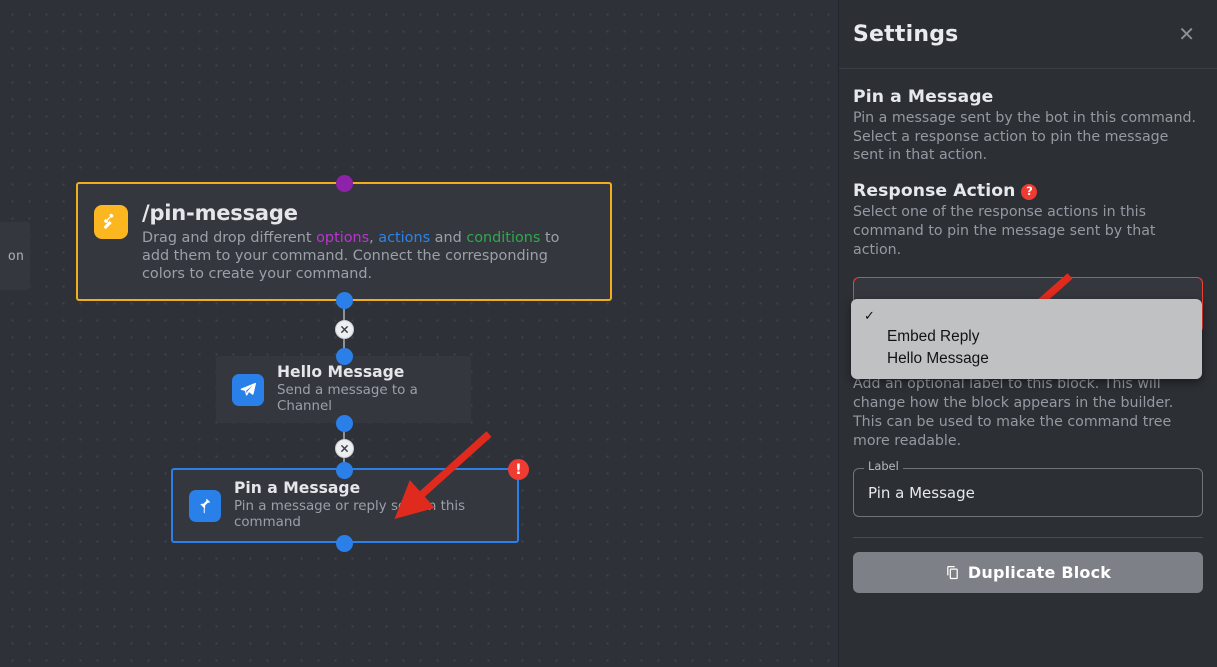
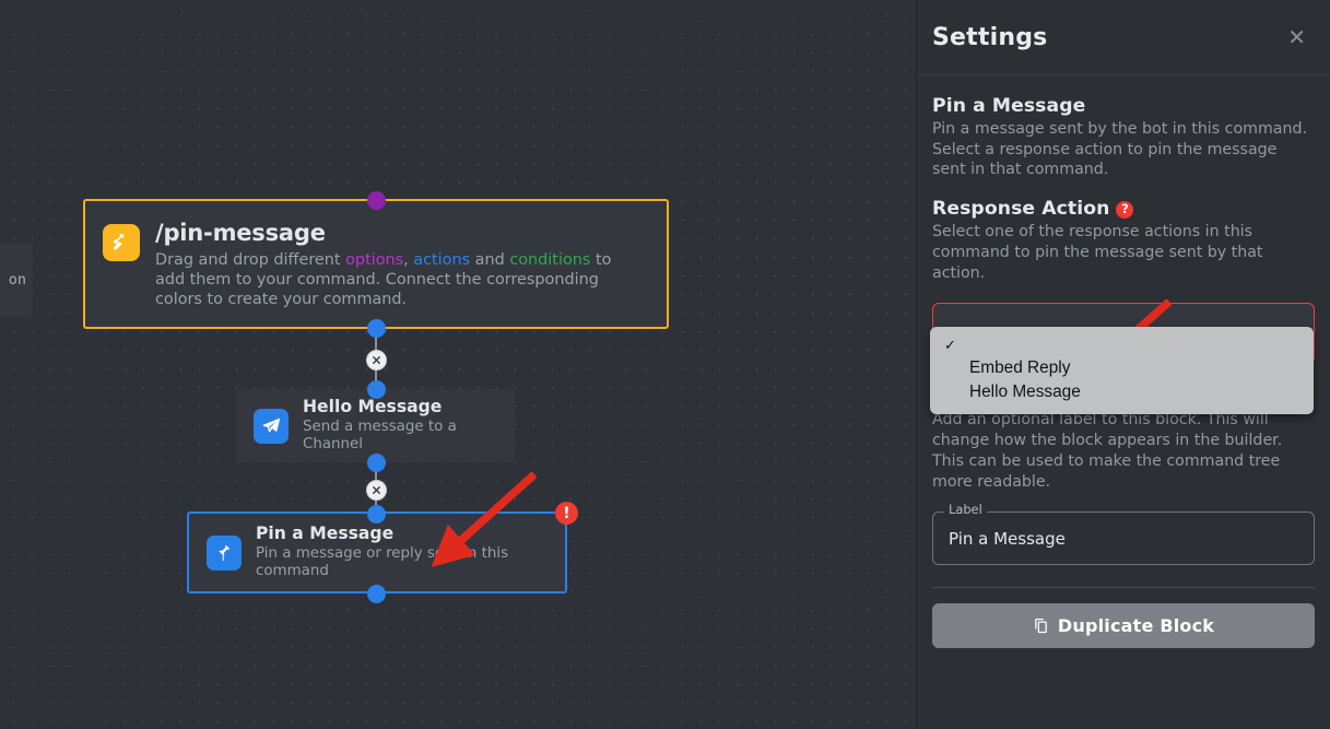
  on
  /pin-message
  Drag and drop different options, actions and conditions to add them to your command. Connect the corresponding colors to create your command.
  Hello Message
  Send a message to a Channel
  Pin a Message
  Pin a message or reply set in this command
  !
  Settings
  ✕
  Pin a Message
- Pin a message sent by the bot in this command. Select a response action to pin the message sent in that action.
+ Pin a message sent by the bot in this command. Select a response action to pin the message sent in that command.
  Response Action
  ?
  Select one of the response actions in this command to pin the message sent by that action.
  ✓
  Embed Reply
  Hello Message
  Add an optional label to this block. This will change how the block appears in the builder. This can be used to make the command tree more readable.
  Label
  Pin a Message
  Duplicate Block
